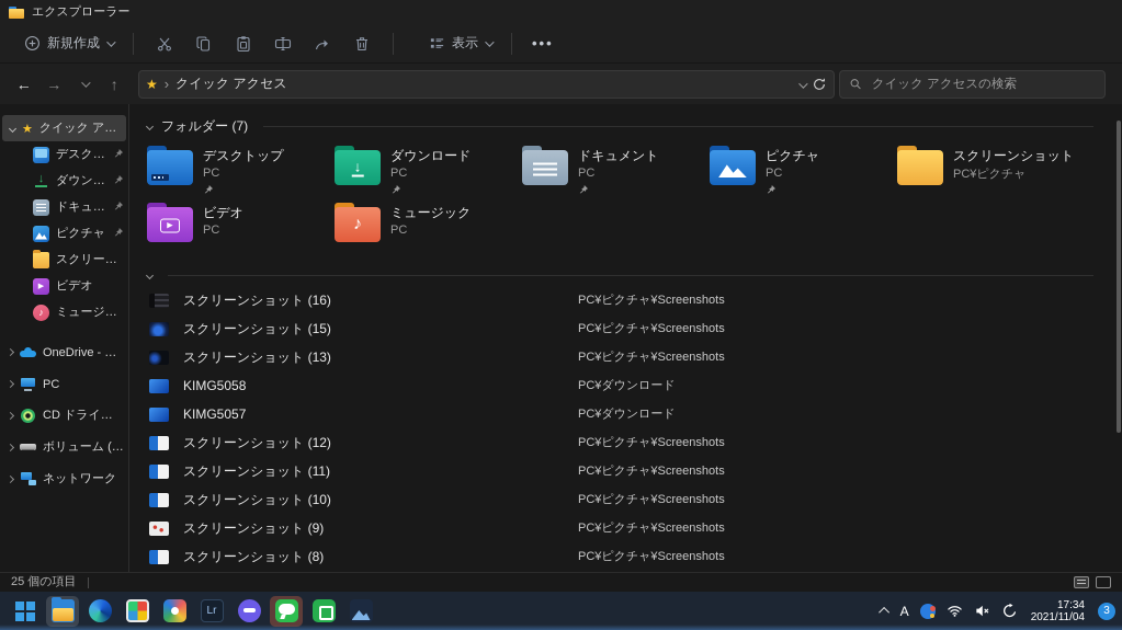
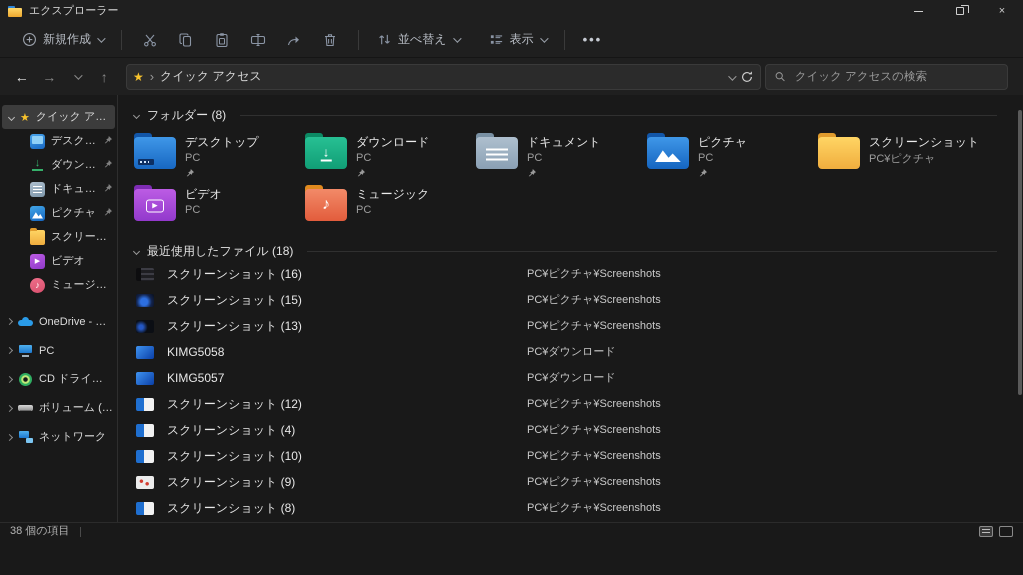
  エクスプローラー
+ ×
  新規作成
+ 並べ替え
  表示
  •••
  ←
  →
  ↑
  ★
  ›
  クイック アクセス
  クイック アクセスの検索
  ★
  クイック アク
  ピクチャ
  ビデオ
  ミュージック
  OneDrive - Per
  PC
  ボリューム (G:
  ネットワーク
- フォルダー (7)
+ フォルダー (8)
  デスクトップ
  PC
  ↓
  ダウンロード
  PC
  ドキュメント
  PC
  ピクチャ
  PC
  スクリーンショット
  PC¥ピクチャ
  ビデオ
  PC
  ♪
  ミュージック
  PC
+ 最近使用したファイル (18)
  スクリーンショット (16)
  PC¥ピクチャ¥Screenshots
  スクリーンショット (15)
  PC¥ピクチャ¥Screenshots
  スクリーンショット (13)
  PC¥ピクチャ¥Screenshots
  KIMG5058
  PC¥ダウンロード
  KIMG5057
  PC¥ダウンロード
  スクリーンショット (12)
  PC¥ピクチャ¥Screenshots
- スクリーンショット (11)
+ スクリーンショット (4)
  PC¥ピクチャ¥Screenshots
  スクリーンショット (10)
  PC¥ピクチャ¥Screenshots
  スクリーンショット (9)
  PC¥ピクチャ¥Screenshots
  スクリーンショット (8)
  PC¥ピクチャ¥Screenshots
- 25 個の項目
+ 38 個の項目
- Lr
- A
- 17:34
- 2021/11/04
- 3
